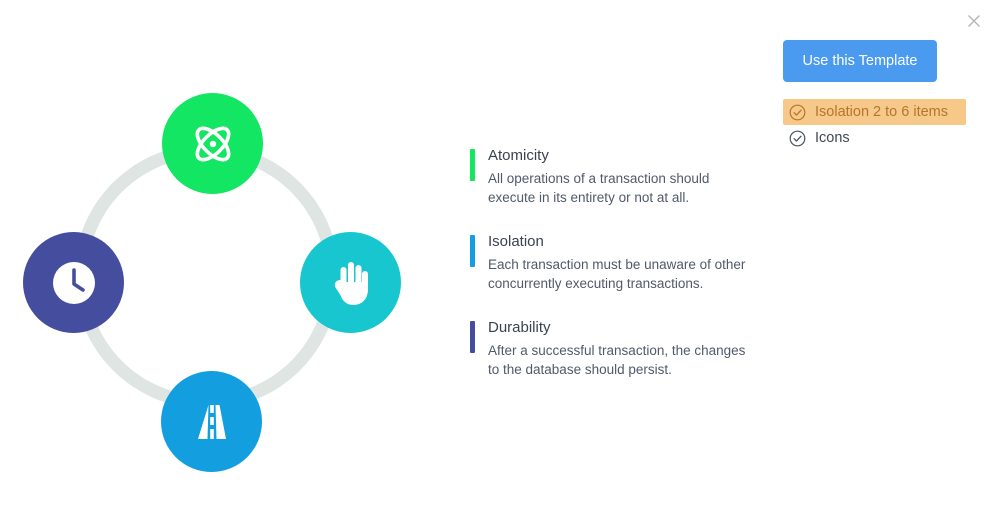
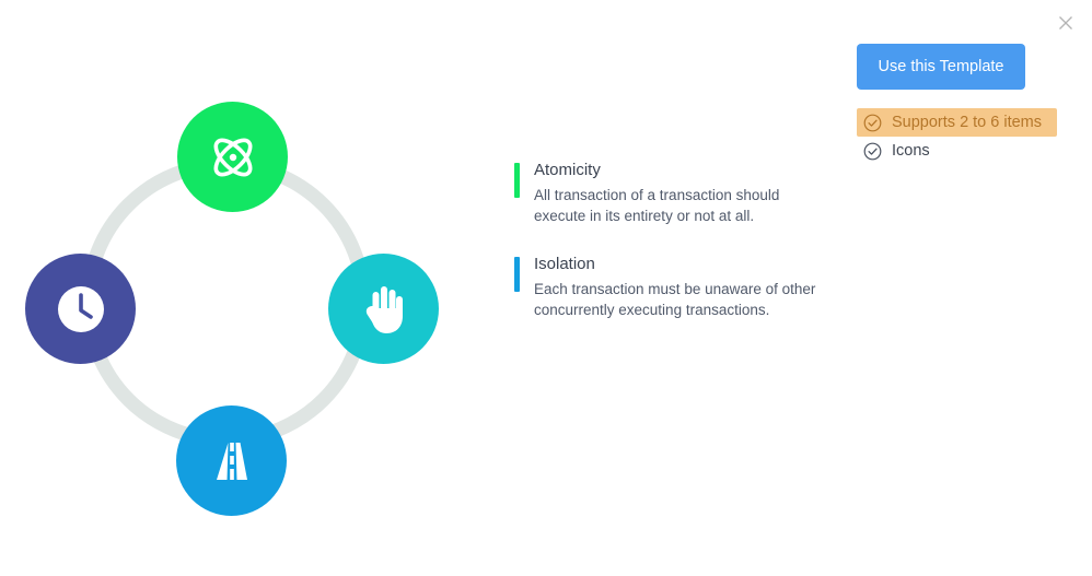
  Use this Template
- Isolation 2 to 6 items
+ Supports 2 to 6 items
  Icons
  Atomicity
- All operations of a transaction should execute in its entirety or not at all.
+ All transaction of a transaction should execute in its entirety or not at all.
  Isolation
  Each transaction must be unaware of other concurrently executing transactions.
- Durability
- After a successful transaction, the changes to the database should persist.
